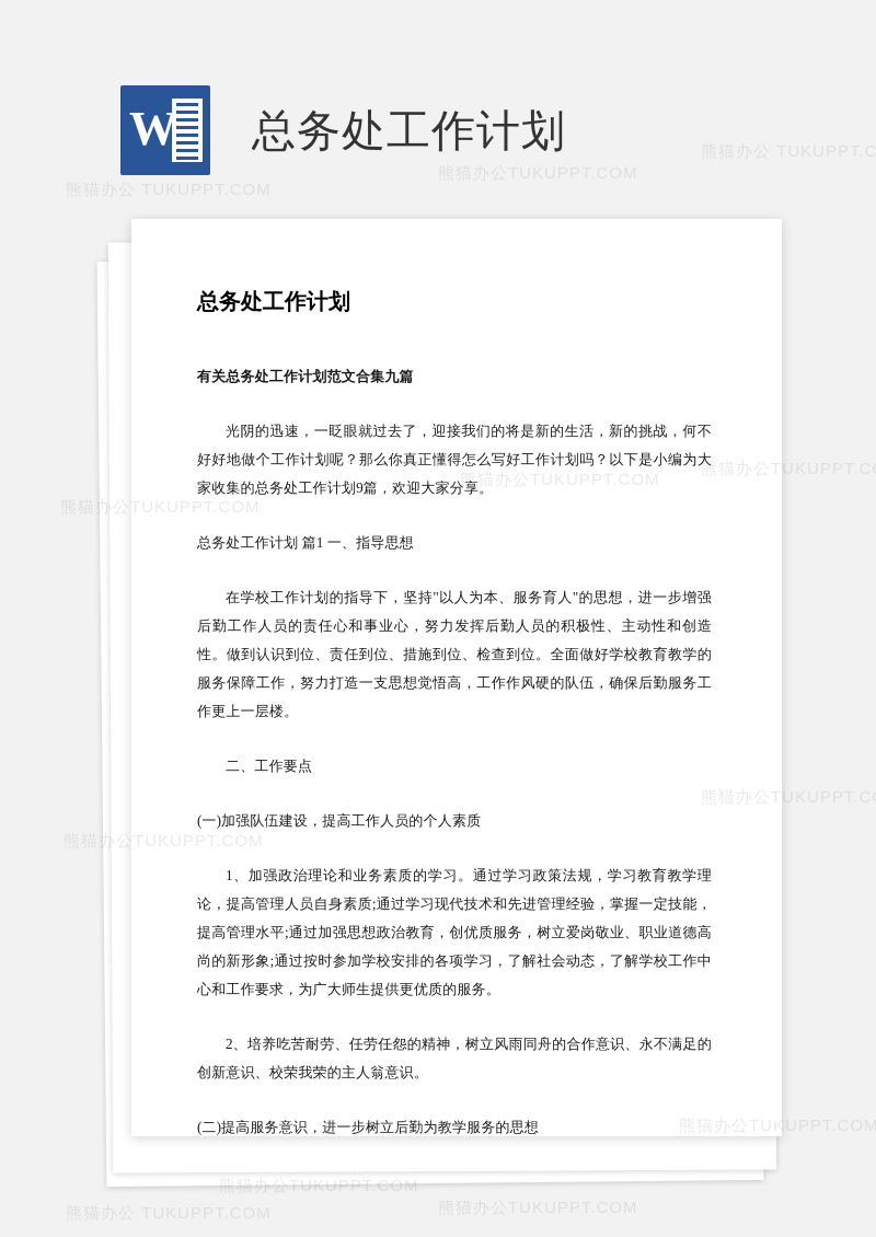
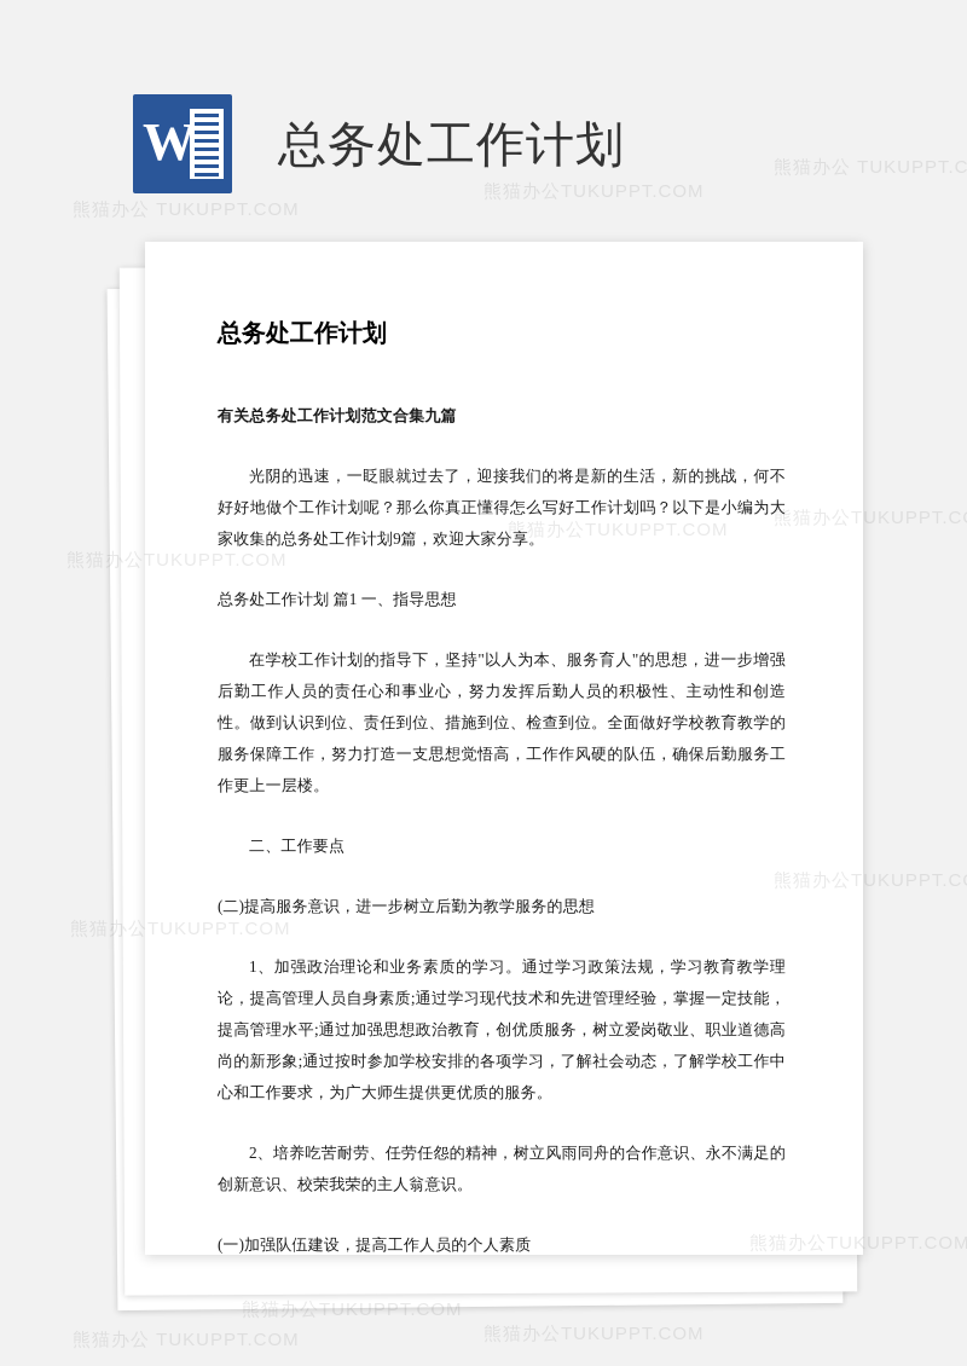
  W
  总务处工作计划
  总务处工作计划
  有关总务处工作计划范文合集九篇
  光阴的迅速，一眨眼就过去了，迎接我们的将是新的生活，新的挑战，何不好好地做个工作计划呢？那么你真正懂得怎么写好工作计划吗？以下是小编为大家收集的总务处工作计划9篇，欢迎大家分享。
  总务处工作计划 篇1 一、指导思想
  在学校工作计划的指导下，坚持"以人为本、服务育人"的思想，进一步增强后勤工作人员的责任心和事业心，努力发挥后勤人员的积极性、主动性和创造性。做到认识到位、责任到位、措施到位、检查到位。全面做好学校教育教学的服务保障工作，努力打造一支思想觉悟高，工作作风硬的队伍，确保后勤服务工作更上一层楼。
  二、工作要点
- (一)加强队伍建设，提高工作人员的个人素质
+ (二)提高服务意识，进一步树立后勤为教学服务的思想
  1、加强政治理论和业务素质的学习。通过学习政策法规，学习教育教学理论，提高管理人员自身素质;通过学习现代技术和先进管理经验，掌握一定技能，提高管理水平;通过加强思想政治教育，创优质服务，树立爱岗敬业、职业道德高尚的新形象;通过按时参加学校安排的各项学习，了解社会动态，了解学校工作中心和工作要求，为广大师生提供更优质的服务。
  2、培养吃苦耐劳、任劳任怨的精神，树立风雨同舟的合作意识、永不满足的创新意识、校荣我荣的主人翁意识。
- (二)提高服务意识，进一步树立后勤为教学服务的思想
+ (一)加强队伍建设，提高工作人员的个人素质
  熊猫办公TUKUPPT.COM
  熊猫办公TUKUPPT.COM
  熊猫办公TUKUPPT.C
  熊猫办公TUKUPPT.COM
  熊猫办公TUKUPPT.C
  熊猫办公TUKUPPT.COM
  熊猫办公TUKUPPT.COM
